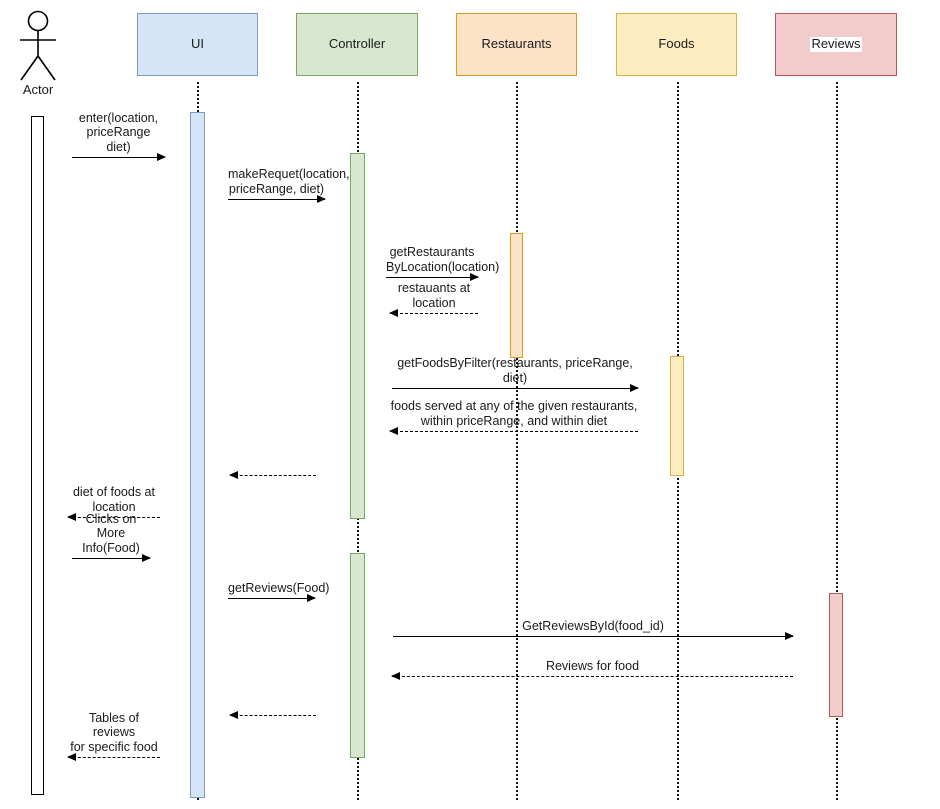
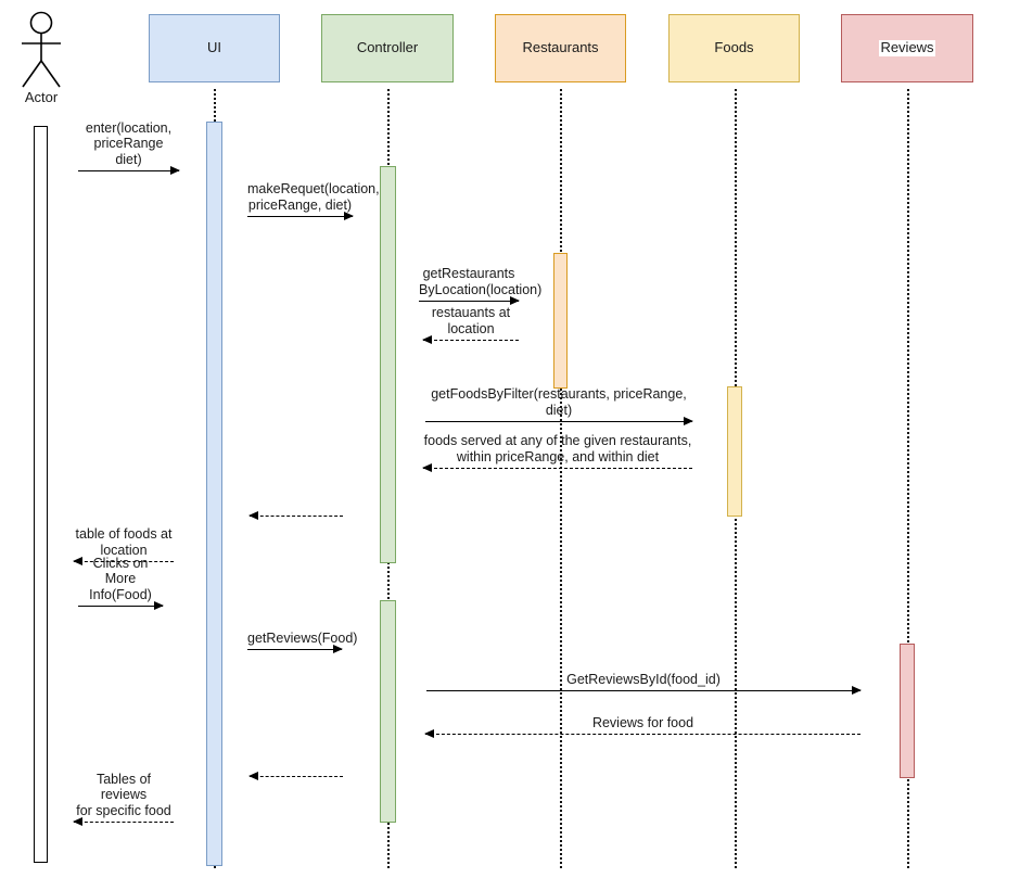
  Actor
  UI
  Controller
  Restaurants
  Foods
  Reviews
  enter(location, priceRange
  diet)
  makeRequet(location,
  priceRange, diet)
  getRestaurants
  ByLocation(location)
  restauants at location
  getFoodsByFilter(restaurants, priceRange, diet)
  foods served at any of the given restaurants,
  within priceRange, and within diet
- diet of foods at location
+ table of foods at location
  Clicks on More Info(Food)
  getReviews(Food)
  GetReviewsById(food_id)
  Reviews for food
  Tables of reviews
  for specific food
